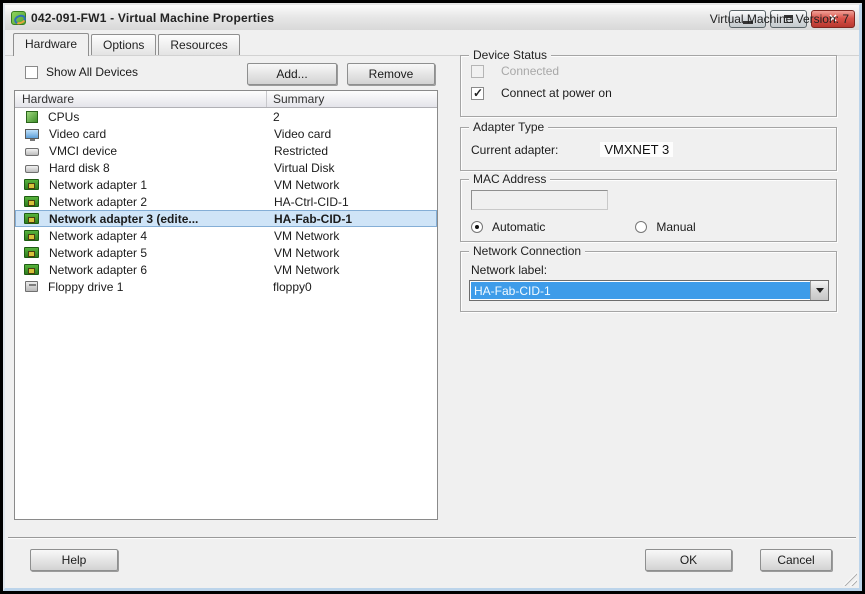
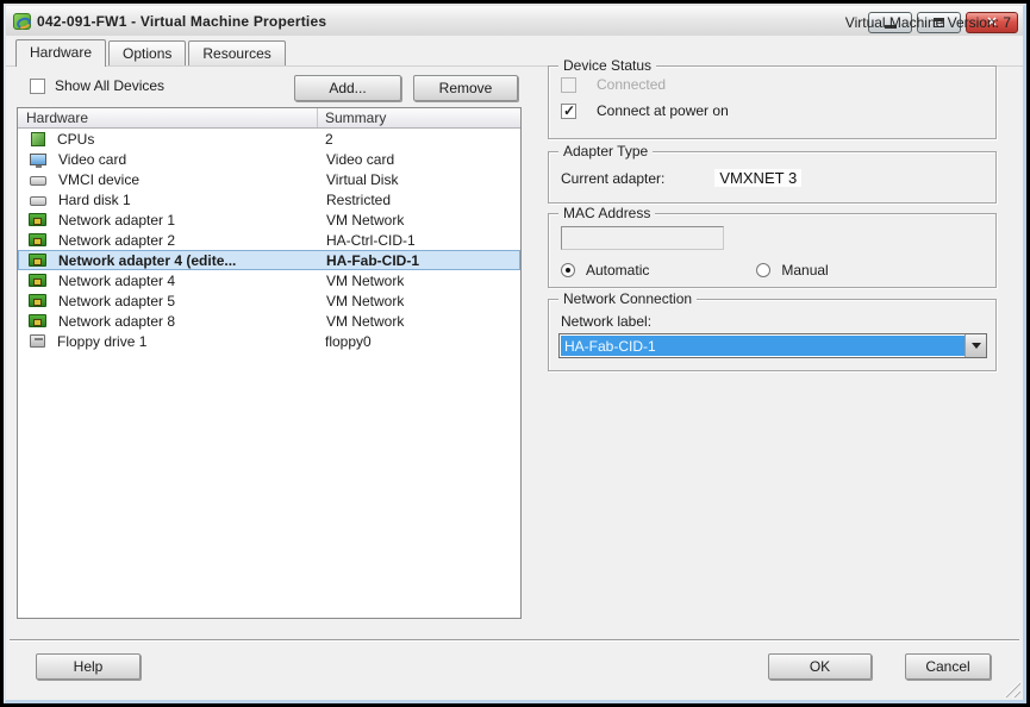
  042-091-FW1 - Virtual Machine Properties
  ✕
  Hardware
  Options
  Resources
  Virtual Machine Version: 7
  Show All Devices
  Add...
  Remove
  Hardware
  Summary
  CPUs
  2
  Video card
  Video card
  VMCI device
- Restricted
+ Virtual Disk
- Hard disk 8
+ Hard disk 1
- Virtual Disk
+ Restricted
  Network adapter 1
  VM Network
  Network adapter 2
  HA-Ctrl-CID-1
- Network adapter 3 (edite...
+ Network adapter 4 (edite...
  HA-Fab-CID-1
  Network adapter 4
  VM Network
  Network adapter 5
  VM Network
- Network adapter 6
+ Network adapter 8
  VM Network
  Floppy drive 1
  floppy0
  Device Status
  Connected
  Connect at power on
  Adapter Type
  Current adapter:
  VMXNET 3
  MAC Address
  Automatic
  Manual
  Network Connection
  Network label:
  HA-Fab-CID-1
  Help
  OK
  Cancel
